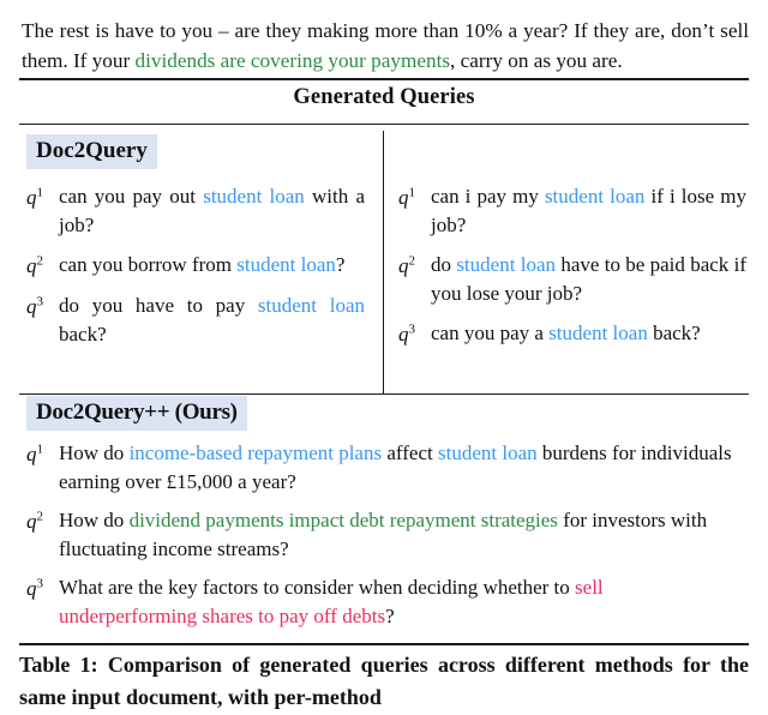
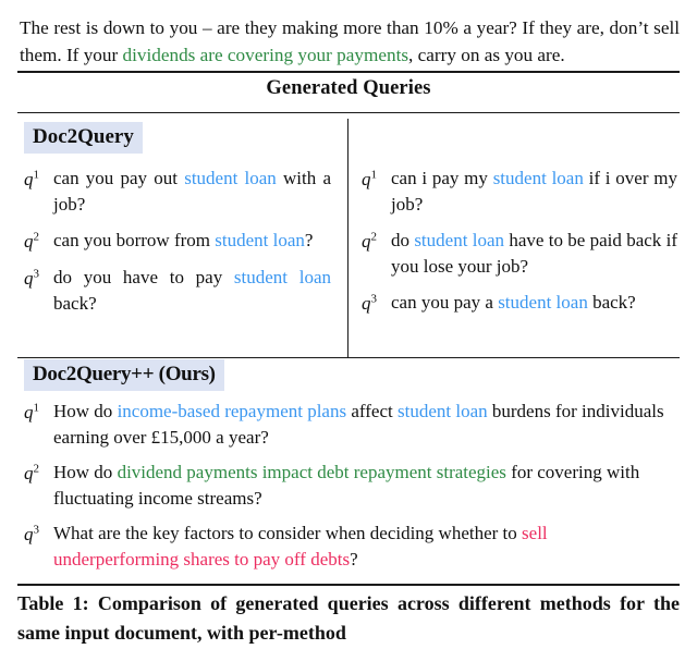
- The rest is have to you – are they making more than 10% a year? If they are, don’t sell them. If your dividends are covering your payments, carry on as you are.
+ The rest is down to you – are they making more than 10% a year? If they are, don’t sell them. If your dividends are covering your payments, carry on as you are.
  Generated Queries
  Doc2Query
  Doc2Query++ (Ours)
  q1
  can you pay out student loan with a job?
  q2
  can you borrow from student loan?
  q3
  do you have to pay student loan back?
  q1
- can i pay my student loan if i lose my job?
+ can i pay my student loan if i over my job?
  q2
  do student loan have to be paid back if you lose your job?
  q3
  can you pay a student loan back?
  q1
  How do income-based repayment plans affect student loan burdens for individuals earning over £15,000 a year?
  q2
- How do dividend payments impact debt repayment strategies for investors with fluctuating income streams?
+ How do dividend payments impact debt repayment strategies for covering with fluctuating income streams?
  q3
  What are the key factors to consider when deciding whether to sell underperforming shares to pay off debts?
  Table 1: Comparison of generated queries across different methods for the same input document, with per-method
